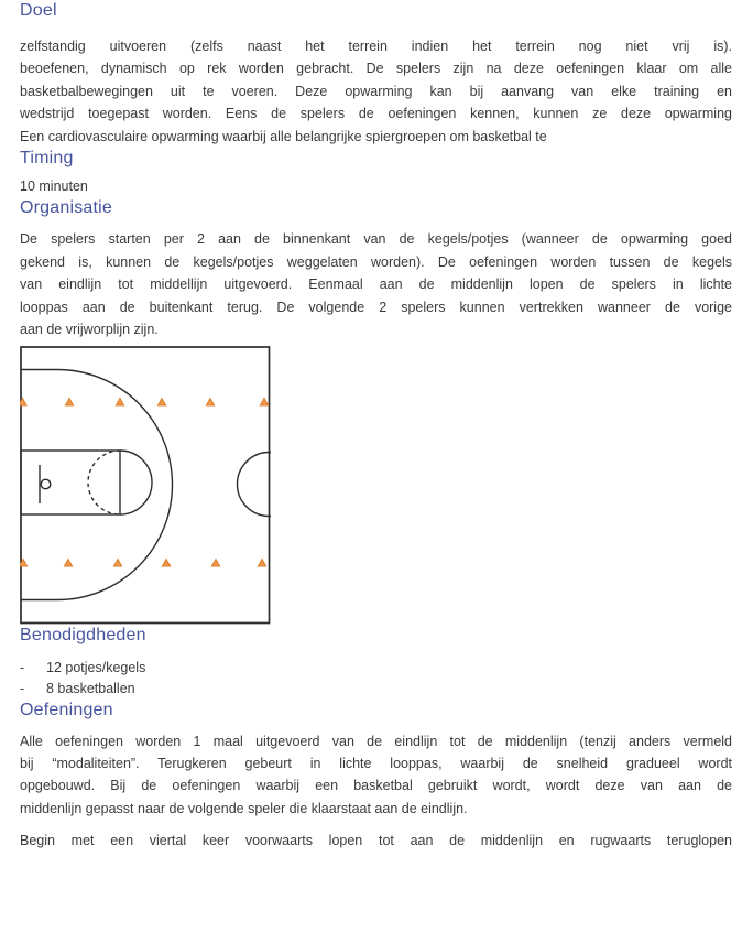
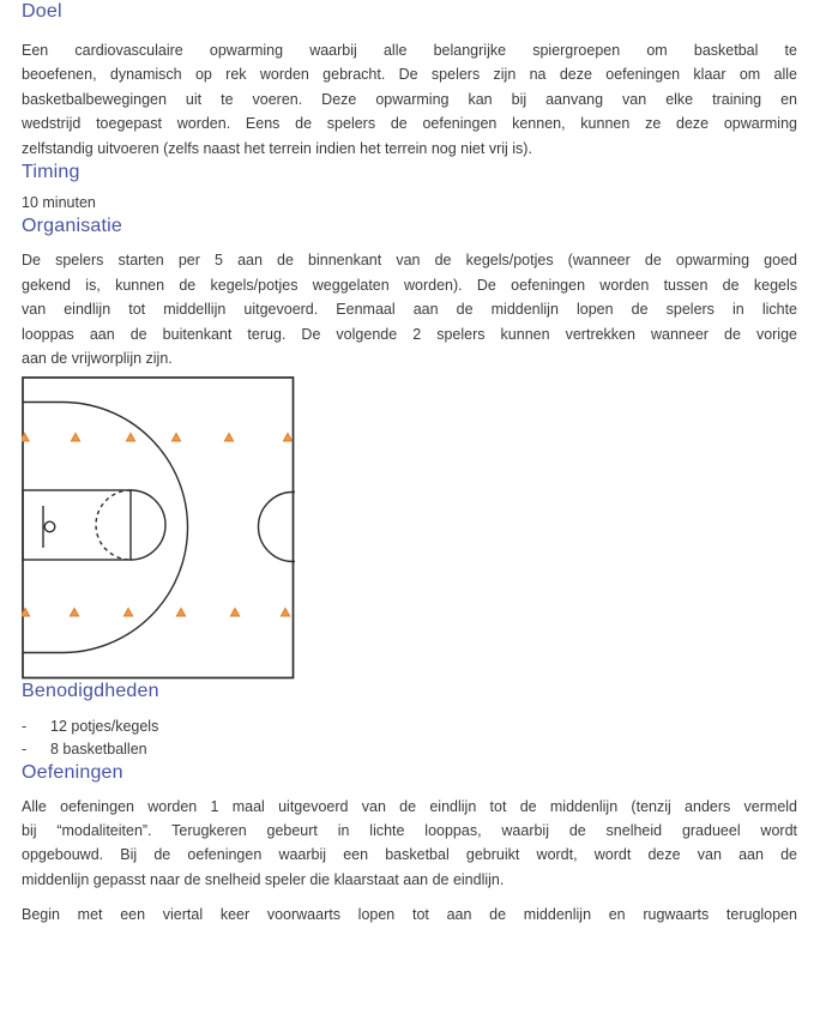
  Doel
- zelfstandig uitvoeren (zelfs naast het terrein indien het terrein nog niet vrij is).
+ Een cardiovasculaire opwarming waarbij alle belangrijke spiergroepen om basketbal te
  beoefenen, dynamisch op rek worden gebracht. De spelers zijn na deze oefeningen klaar om alle
  basketbalbewegingen uit te voeren. Deze opwarming kan bij aanvang van elke training en
  wedstrijd toegepast worden. Eens de spelers de oefeningen kennen, kunnen ze deze opwarming
- Een cardiovasculaire opwarming waarbij alle belangrijke spiergroepen om basketbal te
+ zelfstandig uitvoeren (zelfs naast het terrein indien het terrein nog niet vrij is).
  Timing
  10 minuten
  Organisatie
- De spelers starten per 2 aan de binnenkant van de kegels/potjes (wanneer de opwarming goed
+ De spelers starten per 5 aan de binnenkant van de kegels/potjes (wanneer de opwarming goed
  gekend is, kunnen de kegels/potjes weggelaten worden). De oefeningen worden tussen de kegels
  van eindlijn tot middellijn uitgevoerd. Eenmaal aan de middenlijn lopen de spelers in lichte
  looppas aan de buitenkant terug. De volgende 2 spelers kunnen vertrekken wanneer de vorige
  aan de vrijworplijn zijn.
  Benodigdheden
  -
  12 potjes/kegels
  -
  8 basketballen
  Oefeningen
  Alle oefeningen worden 1 maal uitgevoerd van de eindlijn tot de middenlijn (tenzij anders vermeld
  bij “modaliteiten”. Terugkeren gebeurt in lichte looppas, waarbij de snelheid gradueel wordt
  opgebouwd. Bij de oefeningen waarbij een basketbal gebruikt wordt, wordt deze van aan de
- middenlijn gepasst naar de volgende speler die klaarstaat aan de eindlijn.
+ middenlijn gepasst naar de snelheid speler die klaarstaat aan de eindlijn.
  Begin met een viertal keer voorwaarts lopen tot aan de middenlijn en rugwaarts teruglopen
